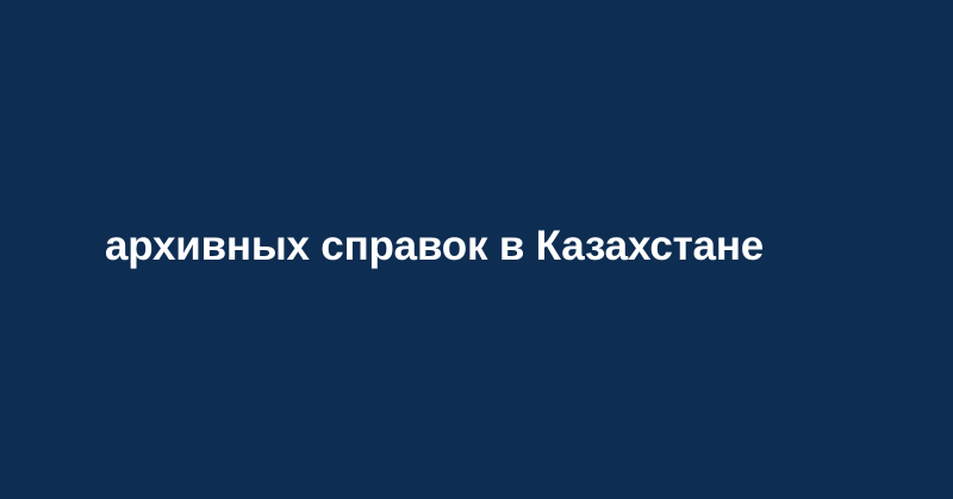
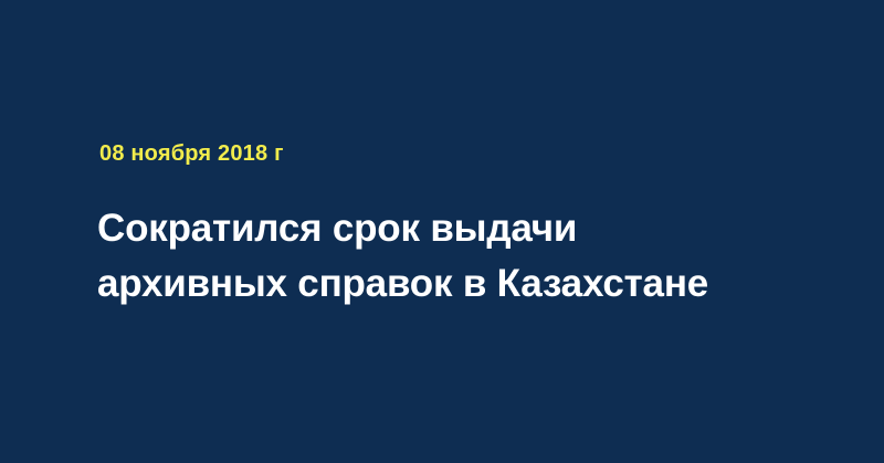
+ 08 ноября 2018 г
+ Сократился срок выдачи
  архивных справок в Казахстане
